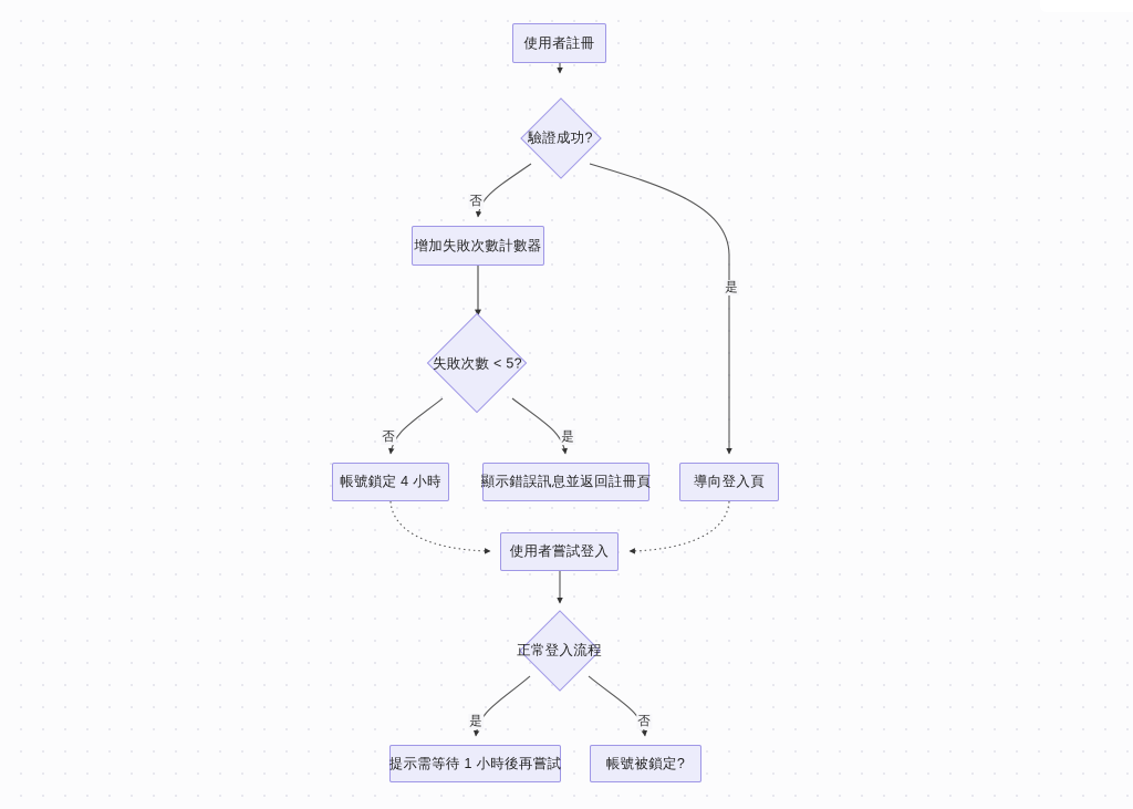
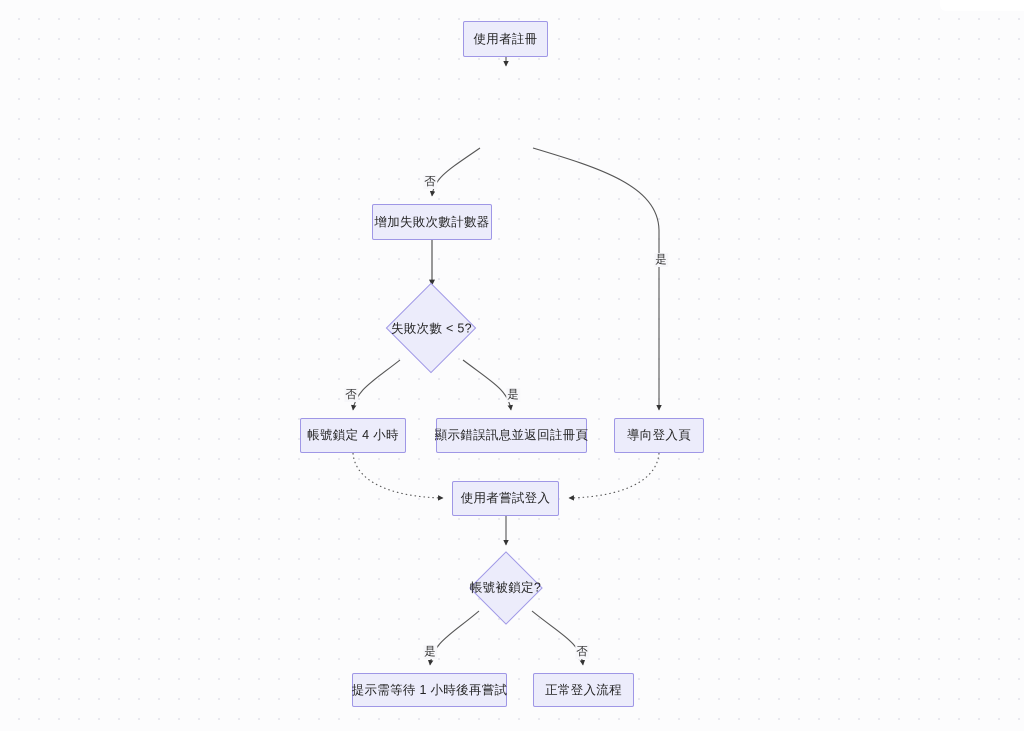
  使用者註冊
- 驗證成功?
  增加失敗次數計數器
  失敗次數 < 5?
  帳號鎖定 4 小時
  顯示錯誤訊息並返回註冊頁
  導向登入頁
  使用者嘗試登入
- 正常登入流程
+ 帳號被鎖定?
  提示需等待 1 小時後再嘗試
- 帳號被鎖定?
+ 正常登入流程
  否
  是
  否
  是
  是
  否
